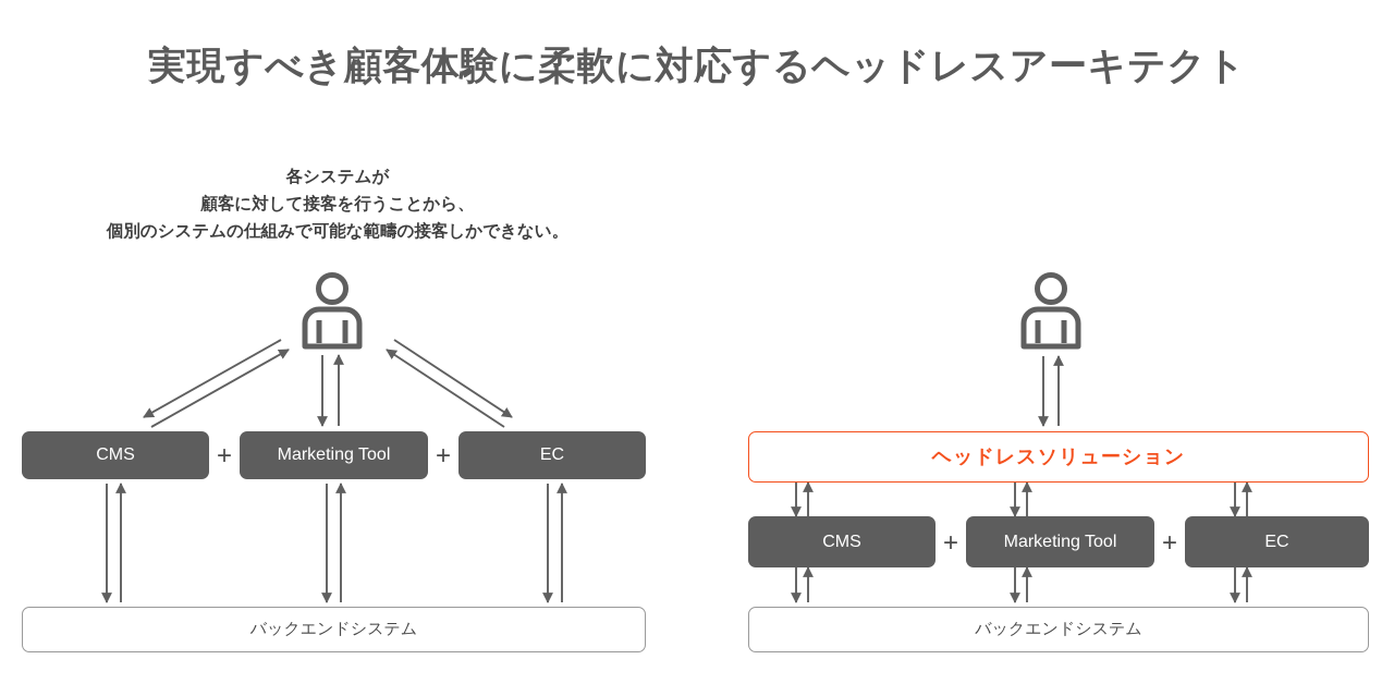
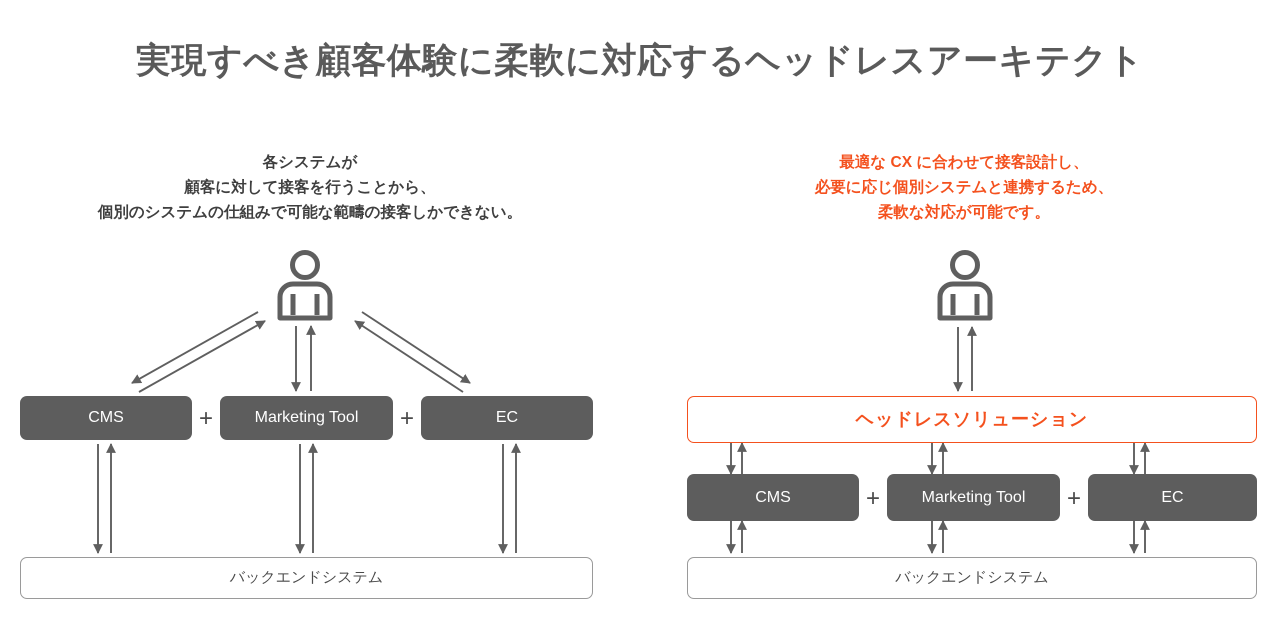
  実現すべき顧客体験に柔軟に対応するヘッドレスアーキテクト
  各システムが
  顧客に対して接客を行うことから、
  個別のシステムの仕組みで可能な範疇の接客しかできない。
  CMS
  +
  Marketing Tool
  +
  EC
  バックエンドシステム
+ 最適な CX に合わせて接客設計し、
+ 必要に応じ個別システムと連携するため、
+ 柔軟な対応が可能です。
  ヘッドレスソリューション
  CMS
  +
  Marketing Tool
  +
  EC
  バックエンドシステム
